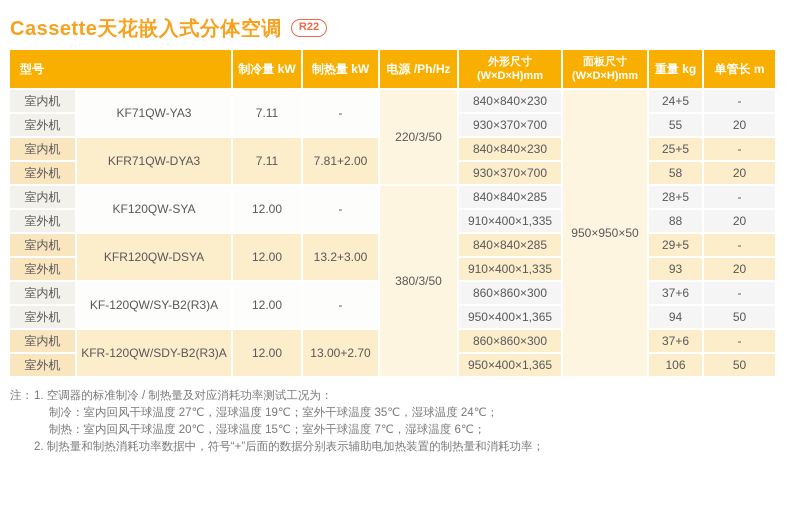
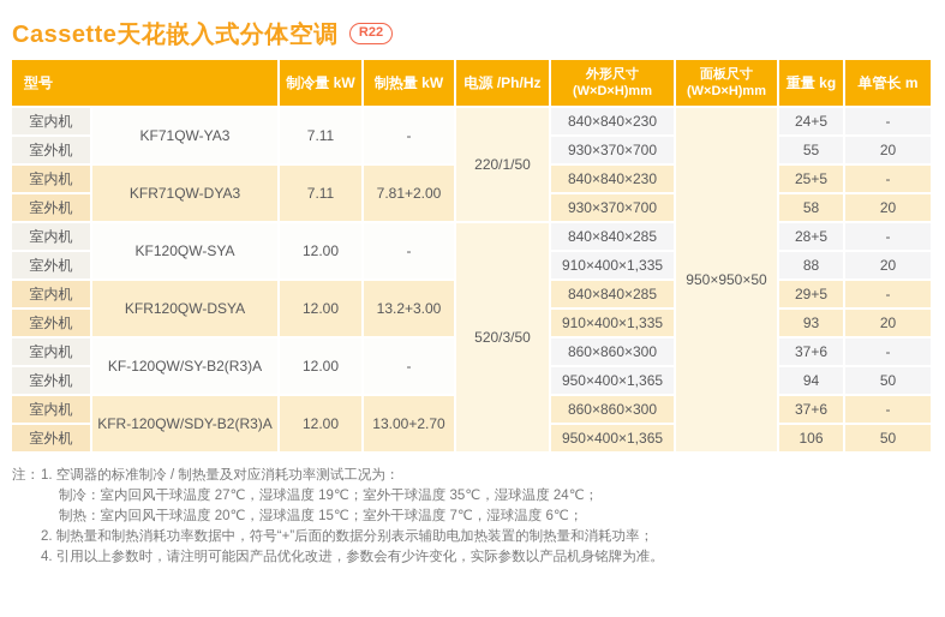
  Cassette天花嵌入式分体空调
  R22
  型号	制冷量 kW	制热量 kW	电源 /Ph/Hz	外形尺寸 (W×D×H)mm	面板尺寸 (W×D×H)mm	重量 kg	单管长 m
- 室内机	KF71QW-YA3	7.11	-	220/3/50	840×840×230	950×950×50	24+5	-
+ 室内机	KF71QW-YA3	7.11	-	220/1/50	840×840×230	950×950×50	24+5	-
  室外机	930×370×700	55	20
  室内机	KFR71QW-DYA3	7.11	7.81+2.00	840×840×230	25+5	-
  室外机	930×370×700	58	20
- 室内机	KF120QW-SYA	12.00	-	380/3/50	840×840×285	28+5	-
+ 室内机	KF120QW-SYA	12.00	-	520/3/50	840×840×285	28+5	-
  室外机	910×400×1,335	88	20
  室内机	KFR120QW-DSYA	12.00	13.2+3.00	840×840×285	29+5	-
  室外机	910×400×1,335	93	20
  室内机	KF-120QW/SY-B2(R3)A	12.00	-	860×860×300	37+6	-
  室外机	950×400×1,365	94	50
  室内机	KFR-120QW/SDY-B2(R3)A	12.00	13.00+2.70	860×860×300	37+6	-
  室外机	950×400×1,365	106	50
  注：
  1. 空调器的标准制冷 / 制热量及对应消耗功率测试工况为：
  制冷：室内回风干球温度 27℃，湿球温度 19℃；室外干球温度 35℃，湿球温度 24℃；
  制热：室内回风干球温度 20℃，湿球温度 15℃；室外干球温度 7℃，湿球温度 6℃；
  2. 制热量和制热消耗功率数据中，符号“+”后面的数据分别表示辅助电加热装置的制热量和消耗功率；
+ 4. 引用以上参数时，请注明可能因产品优化改进，参数会有少许变化，实际参数以产品机身铭牌为准。
